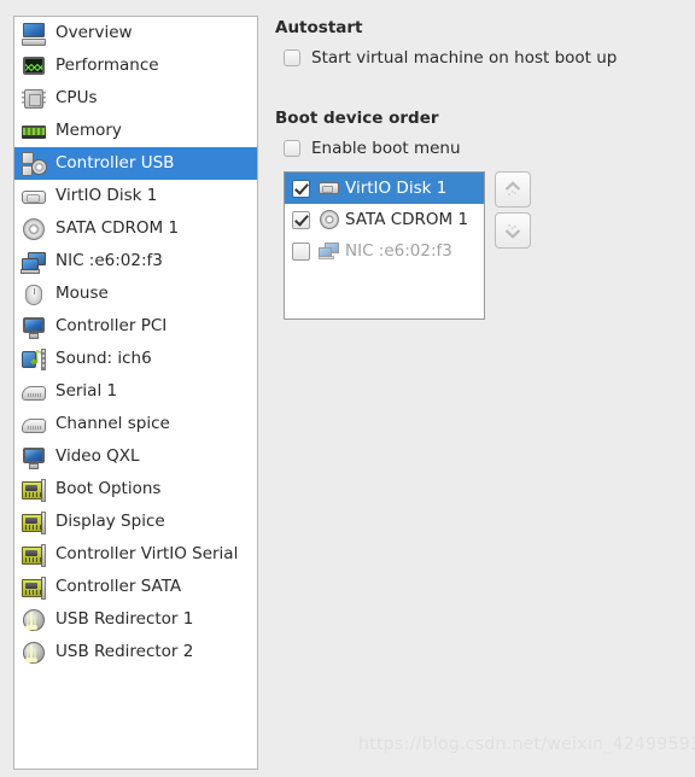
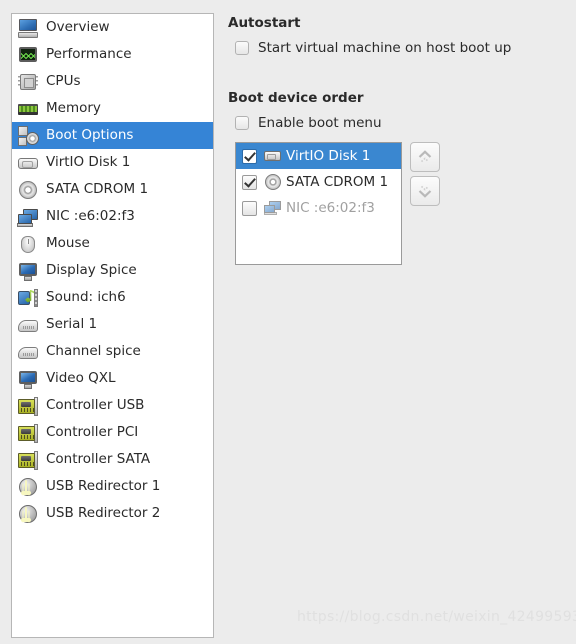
  Overview
  Performance
  CPUs
  Memory
- Controller USB
+ Boot Options
  VirtIO Disk 1
  SATA CDROM 1
  NIC :e6:02:f3
  Mouse
- Controller PCI
+ Display Spice
  Sound: ich6
  Serial 1
  Channel spice
  Video QXL
- Boot Options
+ Controller USB
- Display Spice
+ Controller PCI
- Controller VirtIO Serial
  Controller SATA
  USB Redirector 1
  USB Redirector 2
  Autostart
  Start virtual machine on host boot up
  Boot device order
  Enable boot menu
  VirtIO Disk 1
  SATA CDROM 1
  NIC :e6:02:f3
